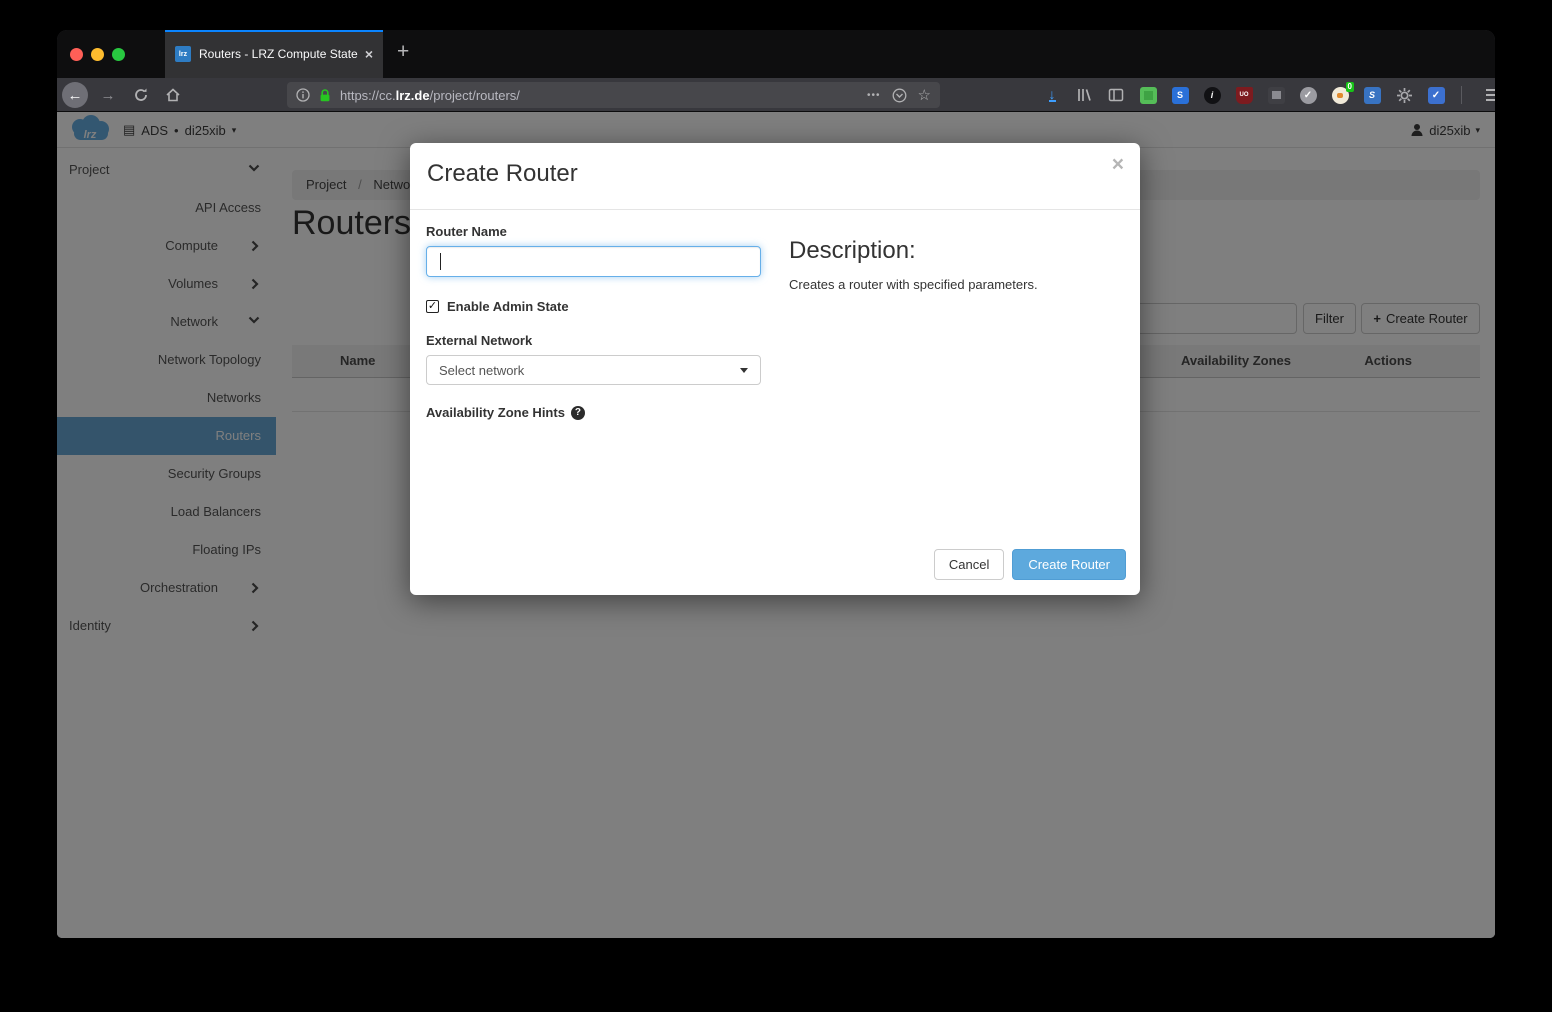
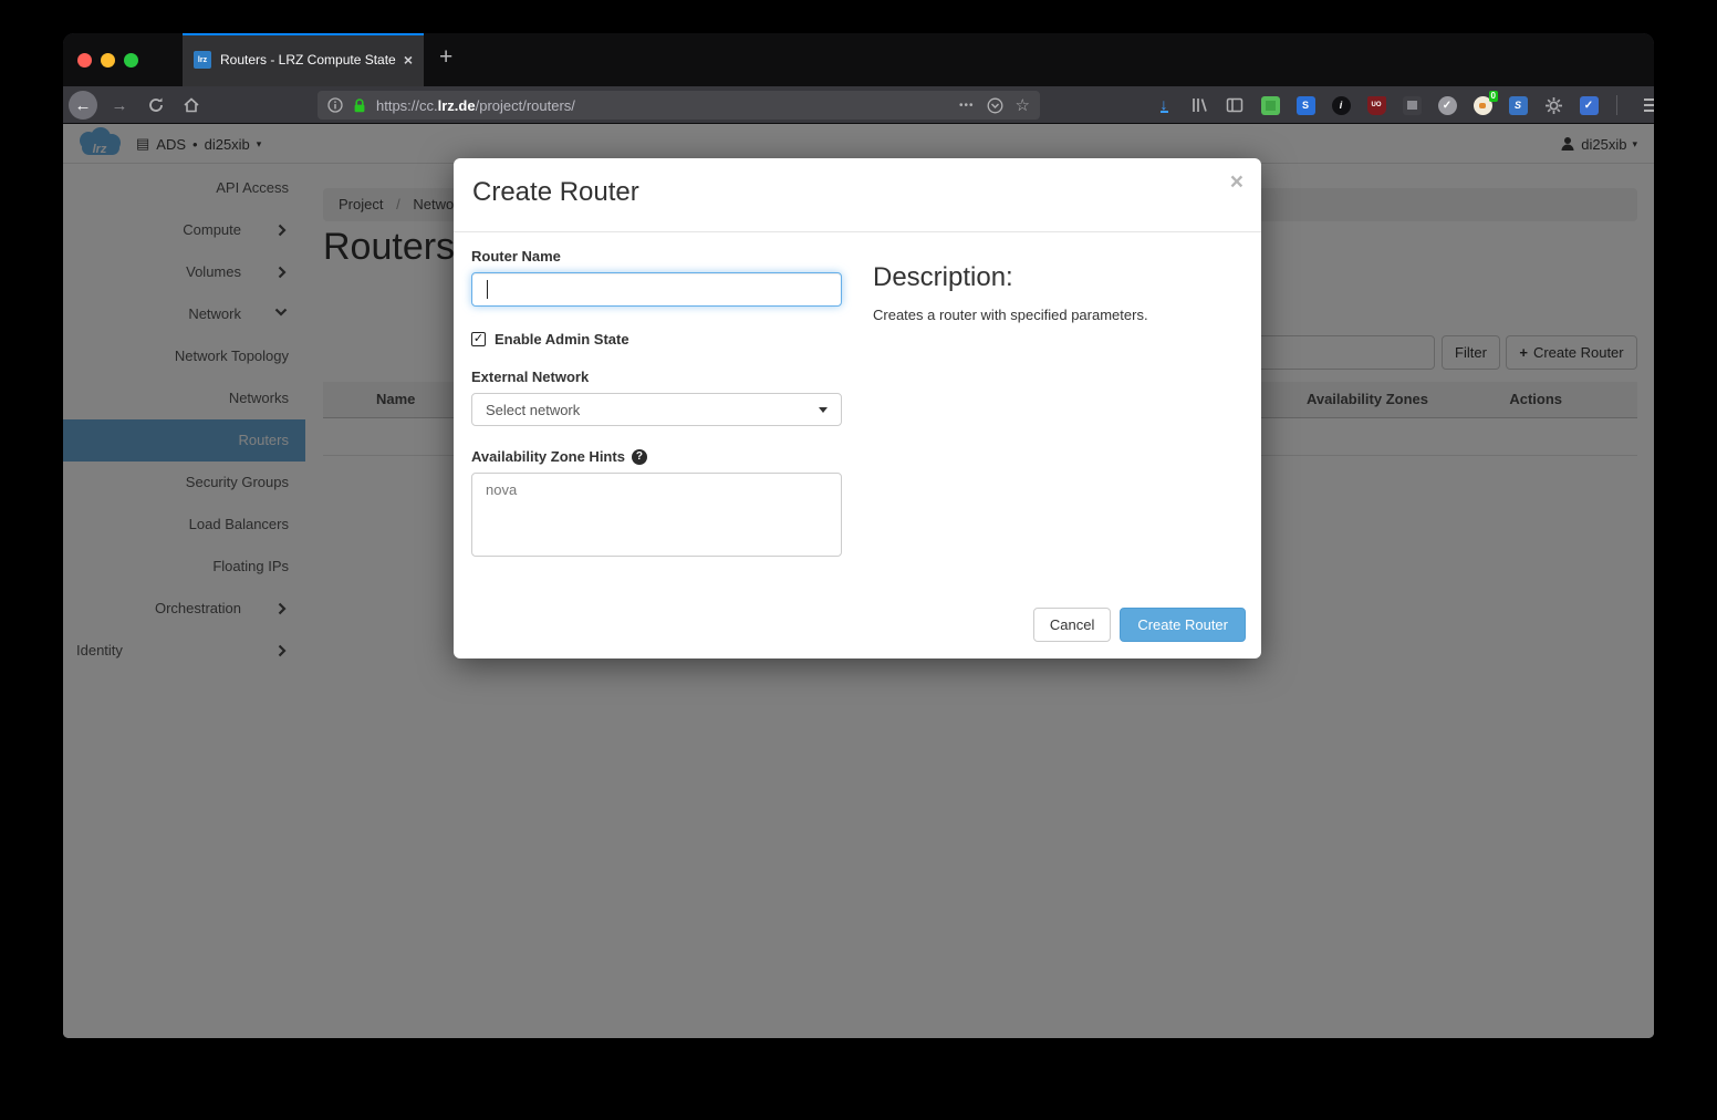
  Routers - LRZ Compute State
  ×
  +
  ←
  →
  https://cc.lrz.de/project/routers/
  •••
  ☆
  ↓
  S
  i
  ✓
  0
  S
  ✓
  lrz
  ▤
  ADS
  •
  di25xib
  ▾
  di25xib
  ▾
- Project
  API Access
  Compute
  Volumes
  Network
  Network Topology
  Networks
  Routers
  Security Groups
  Load Balancers
  Floating IPs
  Orchestration
  Identity
  Routers
  Filter
  +
  Create Router
  Name
  Availability Zones
  Actions
  Create Router
  ×
  Router Name
  ✓
  Enable Admin State
  External Network
  Select network
  Availability Zone Hints
  ?
+ nova
  Description:
  Creates a router with specified parameters.
  Cancel
  Create Router
